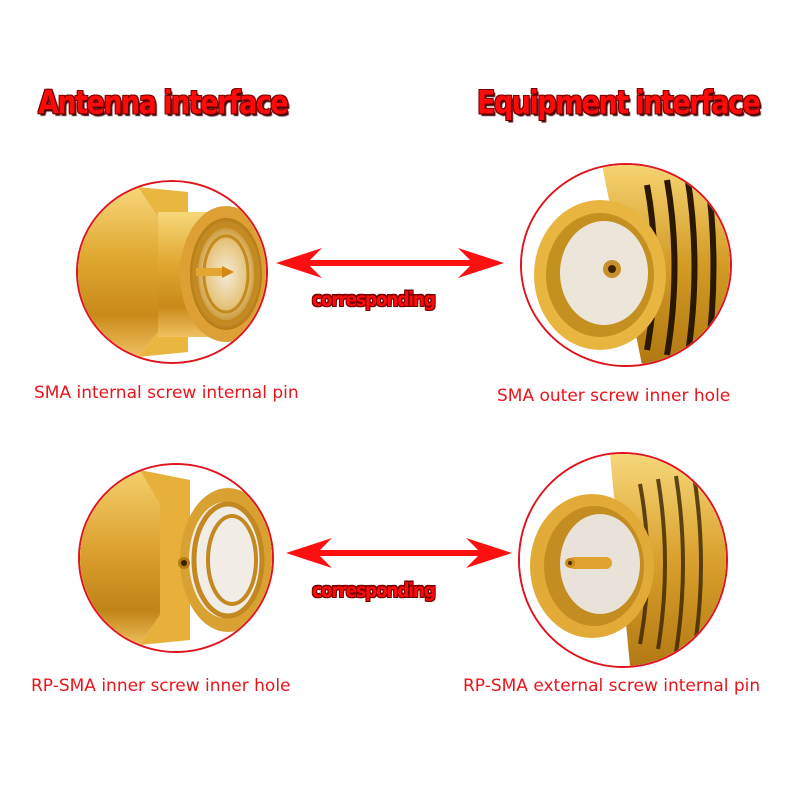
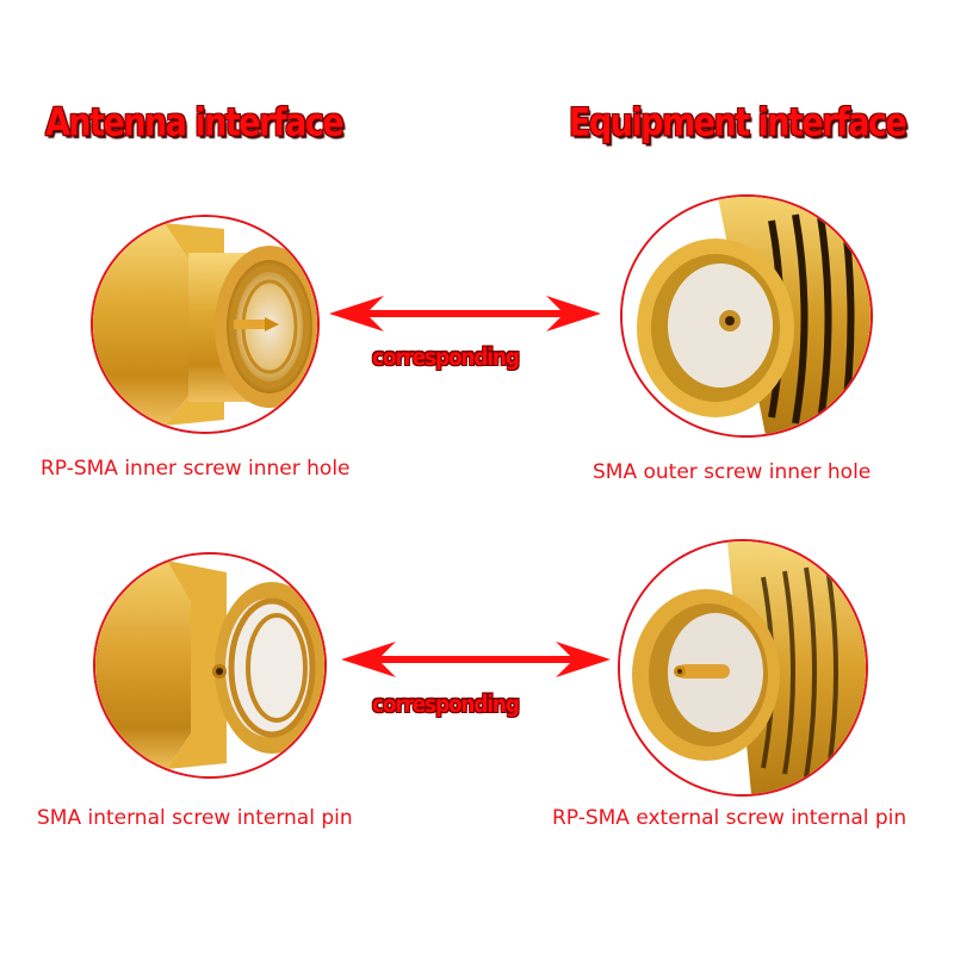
  Antenna interface
  Equipment interface
  corresponding
- SMA internal screw internal pin
+ RP-SMA inner screw inner hole
  SMA outer screw inner hole
  corresponding
- RP-SMA inner screw inner hole
+ SMA internal screw internal pin
  RP-SMA external screw internal pin
